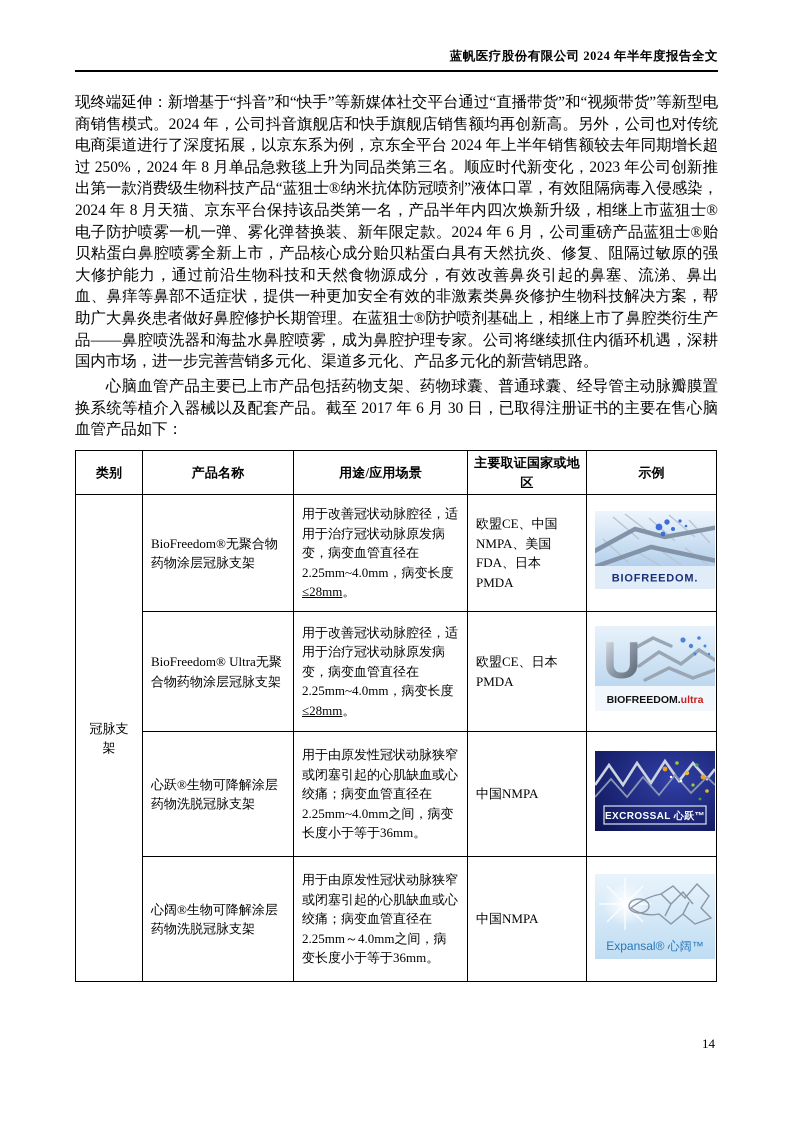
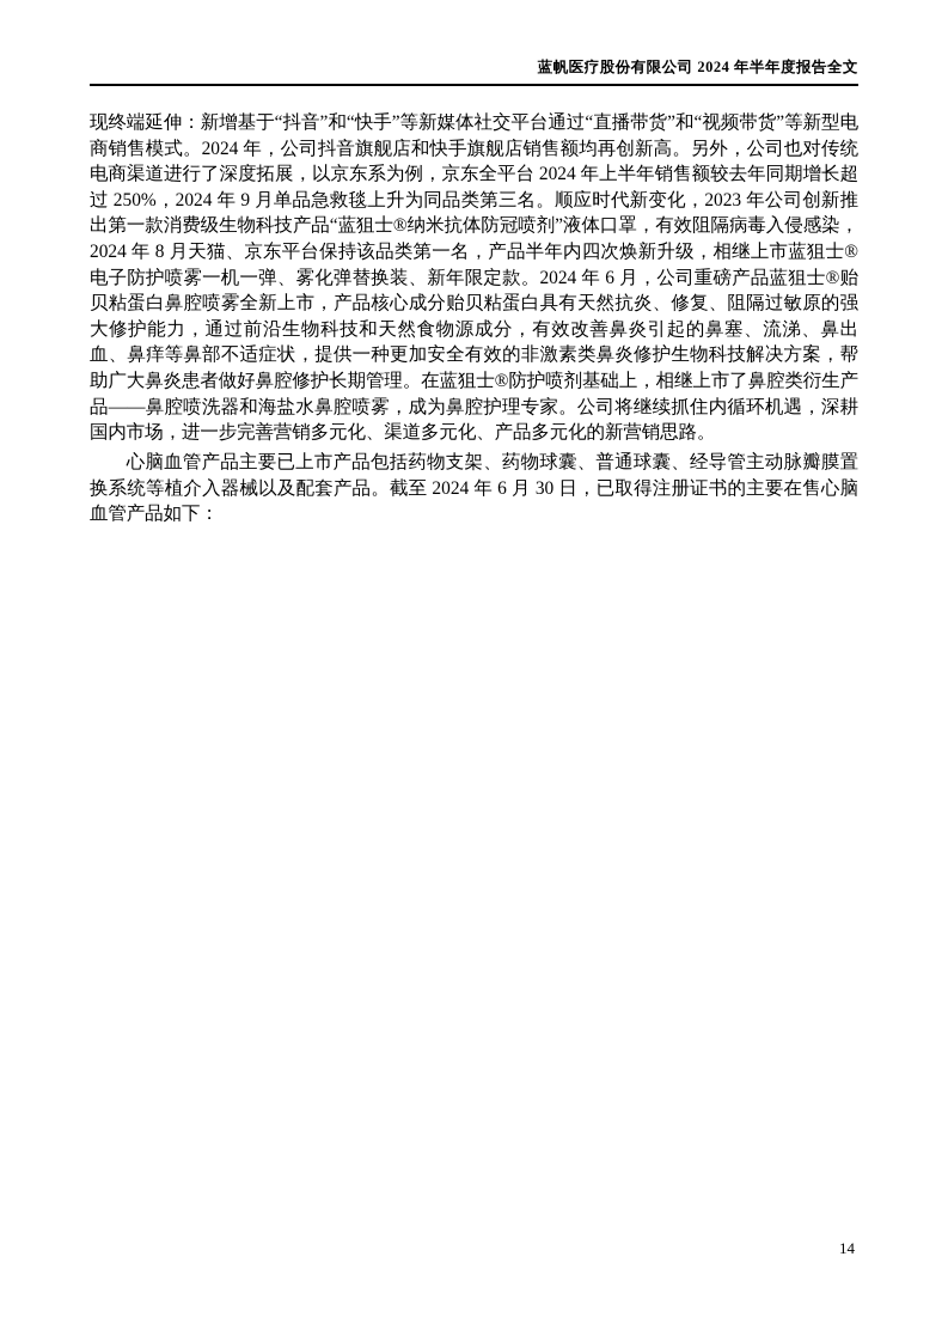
  蓝帆医疗股份有限公司 2024 年半年度报告全文
- 现终端延伸：新增基于“抖音”和“快手”等新媒体社交平台通过“直播带货”和“视频带货”等新型电商销售模式。2024 年，公司抖音旗舰店和快手旗舰店销售额均再创新高。另外，公司也对传统电商渠道进行了深度拓展，以京东系为例，京东全平台 2024 年上半年销售额较去年同期增长超过 250%，2024 年 8 月单品急救毯上升为同品类第三名。顺应时代新变化，2023 年公司创新推出第一款消费级生物科技产品“蓝狙士®纳米抗体防冠喷剂”液体口罩，有效阻隔病毒入侵感染，2024 年 8 月天猫、京东平台保持该品类第一名，产品半年内四次焕新升级，相继上市蓝狙士®电子防护喷雾一机一弹、雾化弹替换装、新年限定款。2024 年 6 月，公司重磅产品蓝狙士®贻贝粘蛋白鼻腔喷雾全新上市，产品核心成分贻贝粘蛋白具有天然抗炎、修复、阻隔过敏原的强大修护能力，通过前沿生物科技和天然食物源成分，有效改善鼻炎引起的鼻塞、流涕、鼻出血、鼻痒等鼻部不适症状，提供一种更加安全有效的非激素类鼻炎修护生物科技解决方案，帮助广大鼻炎患者做好鼻腔修护长期管理。在蓝狙士®防护喷剂基础上，相继上市了鼻腔类衍生产品——鼻腔喷洗器和海盐水鼻腔喷雾，成为鼻腔护理专家。公司将继续抓住内循环机遇，深耕国内市场，进一步完善营销多元化、渠道多元化、产品多元化的新营销思路。
+ 现终端延伸：新增基于“抖音”和“快手”等新媒体社交平台通过“直播带货”和“视频带货”等新型电商销售模式。2024 年，公司抖音旗舰店和快手旗舰店销售额均再创新高。另外，公司也对传统电商渠道进行了深度拓展，以京东系为例，京东全平台 2024 年上半年销售额较去年同期增长超过 250%，2024 年 9 月单品急救毯上升为同品类第三名。顺应时代新变化，2023 年公司创新推出第一款消费级生物科技产品“蓝狙士®纳米抗体防冠喷剂”液体口罩，有效阻隔病毒入侵感染，2024 年 8 月天猫、京东平台保持该品类第一名，产品半年内四次焕新升级，相继上市蓝狙士®电子防护喷雾一机一弹、雾化弹替换装、新年限定款。2024 年 6 月，公司重磅产品蓝狙士®贻贝粘蛋白鼻腔喷雾全新上市，产品核心成分贻贝粘蛋白具有天然抗炎、修复、阻隔过敏原的强大修护能力，通过前沿生物科技和天然食物源成分，有效改善鼻炎引起的鼻塞、流涕、鼻出血、鼻痒等鼻部不适症状，提供一种更加安全有效的非激素类鼻炎修护生物科技解决方案，帮助广大鼻炎患者做好鼻腔修护长期管理。在蓝狙士®防护喷剂基础上，相继上市了鼻腔类衍生产品——鼻腔喷洗器和海盐水鼻腔喷雾，成为鼻腔护理专家。公司将继续抓住内循环机遇，深耕国内市场，进一步完善营销多元化、渠道多元化、产品多元化的新营销思路。
- 心脑血管产品主要已上市产品包括药物支架、药物球囊、普通球囊、经导管主动脉瓣膜置换系统等植介入器械以及配套产品。截至 2017 年 6 月 30 日，已取得注册证书的主要在售心脑血管产品如下：
+ 心脑血管产品主要已上市产品包括药物支架、药物球囊、普通球囊、经导管主动脉瓣膜置换系统等植介入器械以及配套产品。截至 2024 年 6 月 30 日，已取得注册证书的主要在售心脑血管产品如下：
- 类别	产品名称	用途/应用场景	主要取证国家或地区	示例
- 冠脉支架	BioFreedom®无聚合物药物涂层冠脉支架	用于改善冠状动脉腔径，适用于治疗冠状动脉原发病变，病变血管直径在2.25mm~4.0mm，病变长度≤28mm。	欧盟CE、中国NMPA、美国FDA、日本PMDA	BIOFREEDOM.
- BioFreedom® Ultra无聚合物药物涂层冠脉支架	用于改善冠状动脉腔径，适用于治疗冠状动脉原发病变，病变血管直径在2.25mm~4.0mm，病变长度≤28mm。	欧盟CE、日本PMDA	U BIOFREEDOM.ultra
- 心跃®生物可降解涂层药物洗脱冠脉支架	用于由原发性冠状动脉狭窄或闭塞引起的心肌缺血或心绞痛；病变血管直径在2.25mm~4.0mm之间，病变长度小于等于36mm。	中国NMPA	EXCROSSAL 心跃™
- 心阔®生物可降解涂层药物洗脱冠脉支架	用于由原发性冠状动脉狭窄或闭塞引起的心肌缺血或心绞痛；病变血管直径在2.25mm～4.0mm之间，病变长度小于等于36mm。	中国NMPA	Expansal® 心阔™
  14
